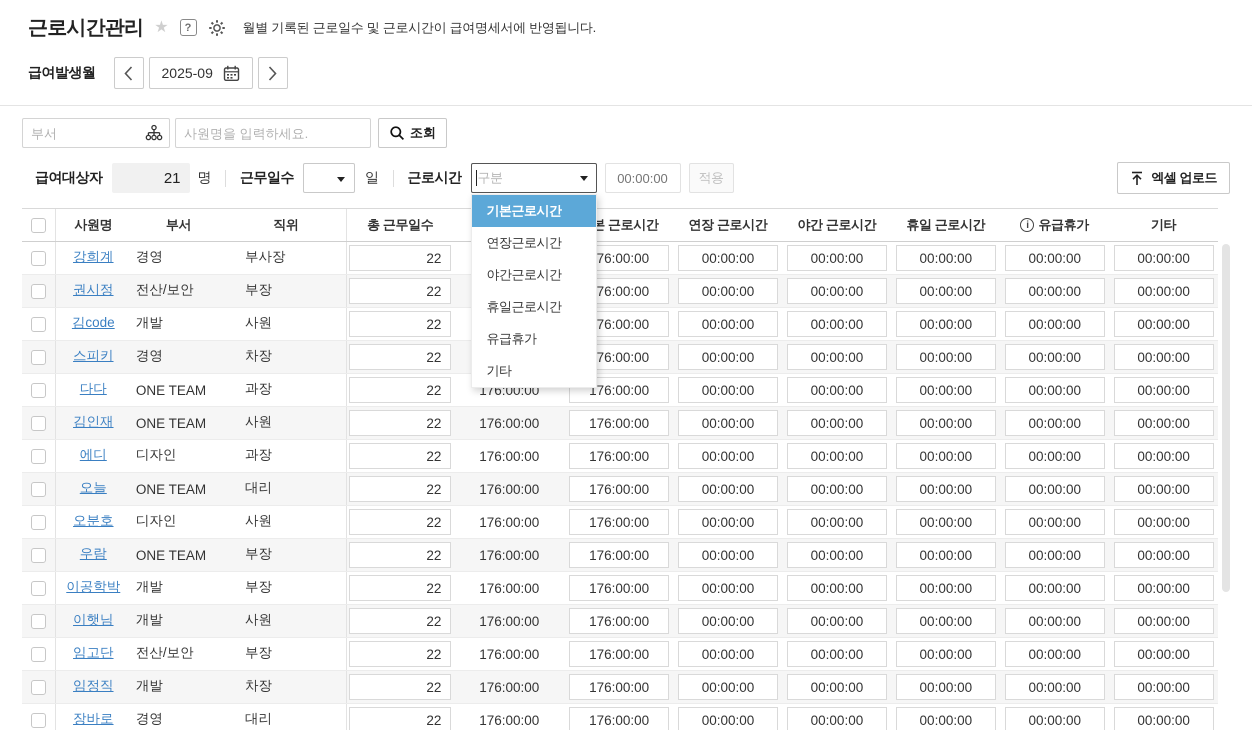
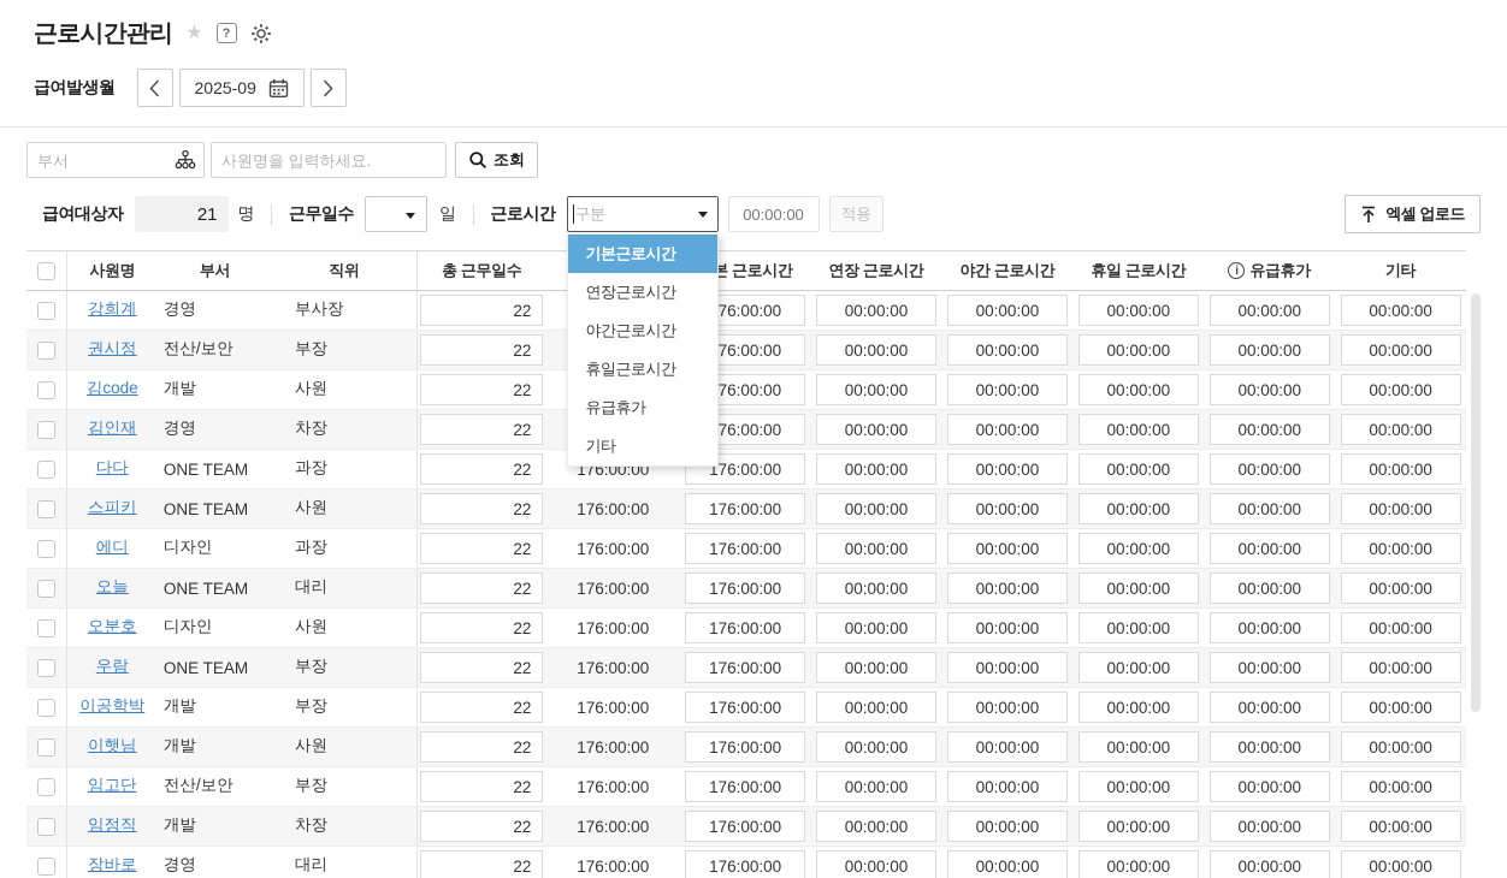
  근로시간관리
  ★
  ?
- 월별 기록된 근로일수 및 근로시간이 급여명세서에 반영됩니다.
  급여발생월
  2025-09
  부서
  사원명을 입력하세요.
  조회
  급여대상자
  21
  명
  근무일수
  일
  근로시간
  구분
  기본근로시간
  연장근로시간
  야간근로시간
  휴일근로시간
  유급휴가
  기타
  00:00:00
  적용
  엑셀 업로드
  사원명
  부서
  직위
  총 근무일수
  본 근로시간
  연장 근로시간
  야간 근로시간
  휴일 근로시간
  i
  유급휴가
  기타
  강희계
  경영
  부사장
  22
  76:00:00
  00:00:00
  00:00:00
  00:00:00
  00:00:00
  00:00:00
  권시정
  전산/보안
  부장
  22
  76:00:00
  00:00:00
  00:00:00
  00:00:00
  00:00:00
  00:00:00
  김code
  개발
  사원
  22
  76:00:00
  00:00:00
  00:00:00
  00:00:00
  00:00:00
  00:00:00
- 스피키
+ 김인재
  경영
  차장
  22
  76:00:00
  00:00:00
  00:00:00
  00:00:00
  00:00:00
  00:00:00
  다다
  ONE TEAM
  과장
  22
  176:00:00
  176:00:00
  00:00:00
  00:00:00
  00:00:00
  00:00:00
  00:00:00
- 김인재
+ 스피키
  ONE TEAM
  사원
  22
  176:00:00
  176:00:00
  00:00:00
  00:00:00
  00:00:00
  00:00:00
  00:00:00
  에디
  디자인
  과장
  22
  176:00:00
  176:00:00
  00:00:00
  00:00:00
  00:00:00
  00:00:00
  00:00:00
  오늘
  ONE TEAM
  대리
  22
  176:00:00
  176:00:00
  00:00:00
  00:00:00
  00:00:00
  00:00:00
  00:00:00
  오분호
  디자인
  사원
  22
  176:00:00
  176:00:00
  00:00:00
  00:00:00
  00:00:00
  00:00:00
  00:00:00
  우람
  ONE TEAM
  부장
  22
  176:00:00
  176:00:00
  00:00:00
  00:00:00
  00:00:00
  00:00:00
  00:00:00
  이공학박
  개발
  부장
  22
  176:00:00
  176:00:00
  00:00:00
  00:00:00
  00:00:00
  00:00:00
  00:00:00
  이햇님
  개발
  사원
  22
  176:00:00
  176:00:00
  00:00:00
  00:00:00
  00:00:00
  00:00:00
  00:00:00
  임고단
  전산/보안
  부장
  22
  176:00:00
  176:00:00
  00:00:00
  00:00:00
  00:00:00
  00:00:00
  00:00:00
  임정직
  개발
  차장
  22
  176:00:00
  176:00:00
  00:00:00
  00:00:00
  00:00:00
  00:00:00
  00:00:00
  장바로
  경영
  대리
  22
  176:00:00
  176:00:00
  00:00:00
  00:00:00
  00:00:00
  00:00:00
  00:00:00
